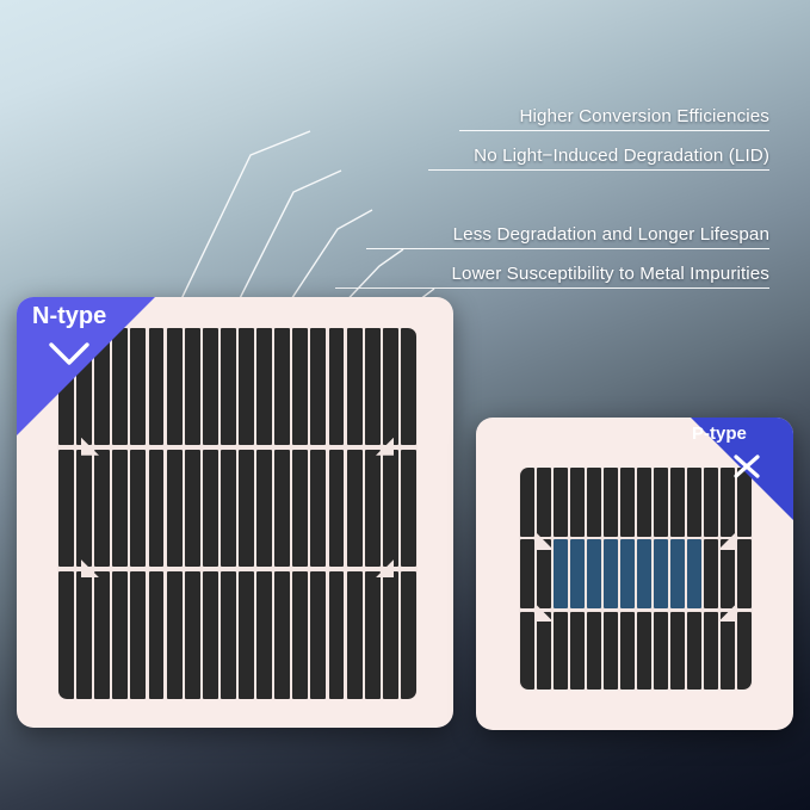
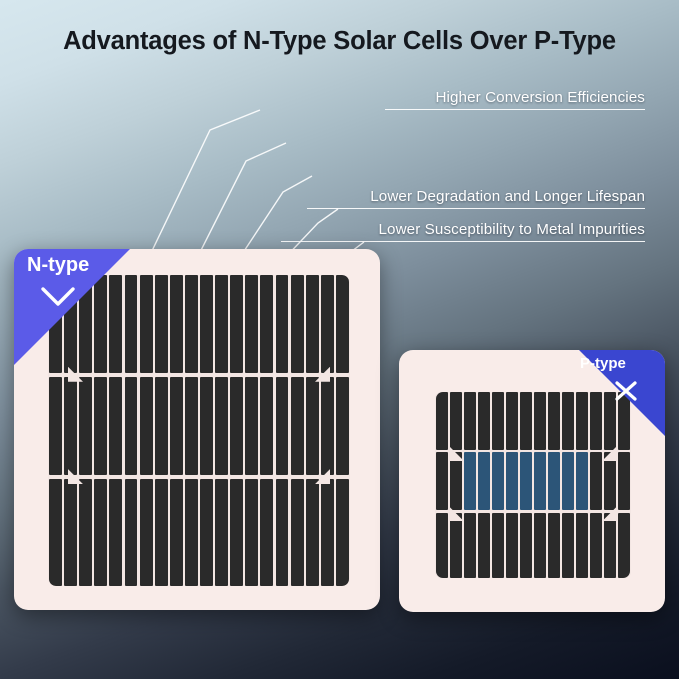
+ Advantages of N-Type Solar Cells Over P-Type
  Higher Conversion Efficiencies
- No Light−Induced Degradation (LID)
- Less Degradation and Longer Lifespan
+ Lower Degradation and Longer Lifespan
  Lower Susceptibility to Metal Impurities
  N-type
  P-type
